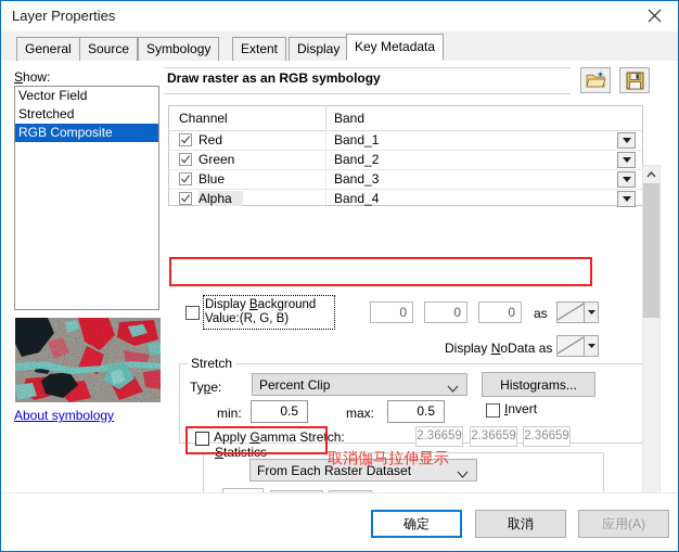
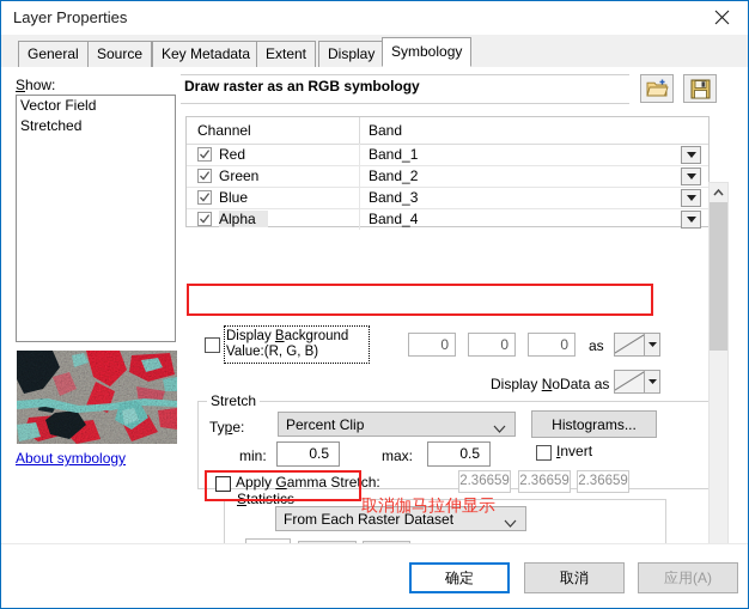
  Layer Properties
  General
  Source
- Symbology
+ Key Metadata
  Extent
  Display
- Key Metadata
+ Symbology
  Show:
  Vector Field
  Stretched
- RGB Composite
  About symbology
  Draw raster as an RGB symbology
  Channel
  Band
  Red
  Band_1
  Green
  Band_2
  Blue
  Band_3
  Alpha
  Band_4
  Display Background Value:(R, G, B)
  0
  0
  0
  as
  Display NoData as
  Stretch
  Type:
  Percent Clip
  Histograms...
  min:
  0.5
  max:
  0.5
  Invert
  Apply Gamma Stretch:
  2.36659
  2.36659
  2.36659
  Statistics
  From Each Raster Dataset
  取消伽马拉伸显示
  确定
  取消
  应用(A)
